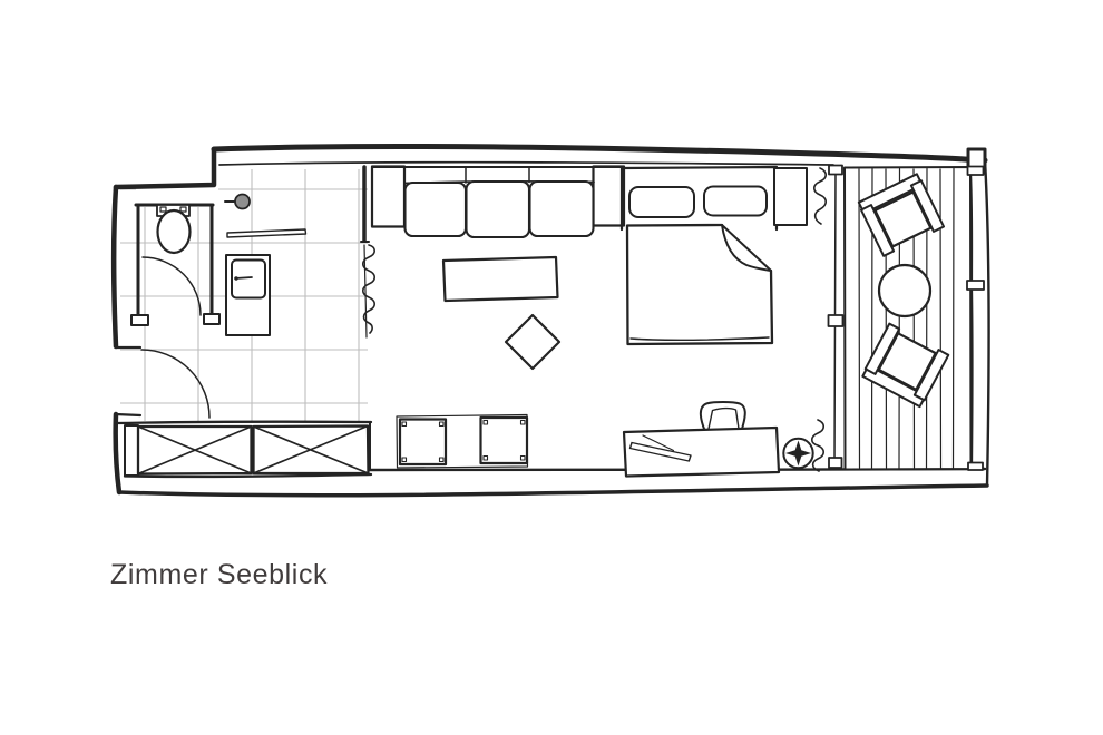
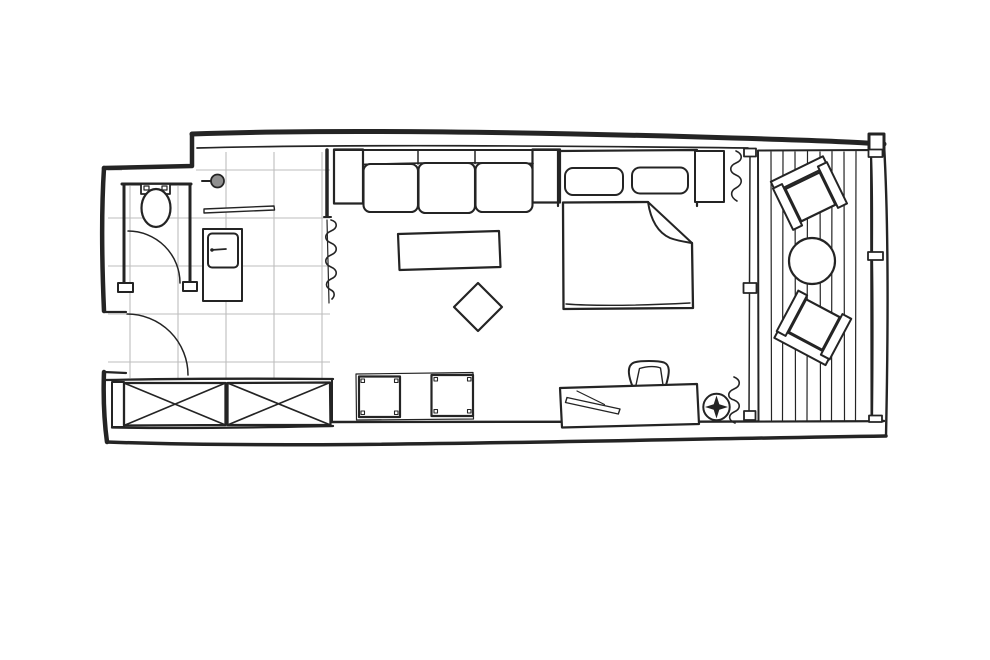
- Zimmer Seeblick
